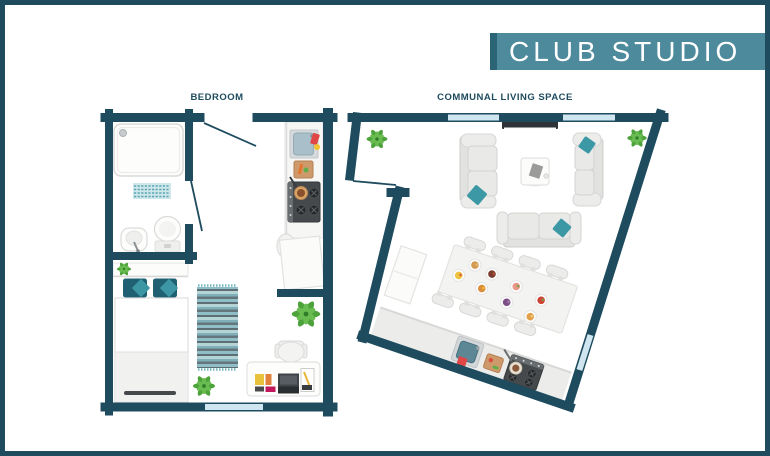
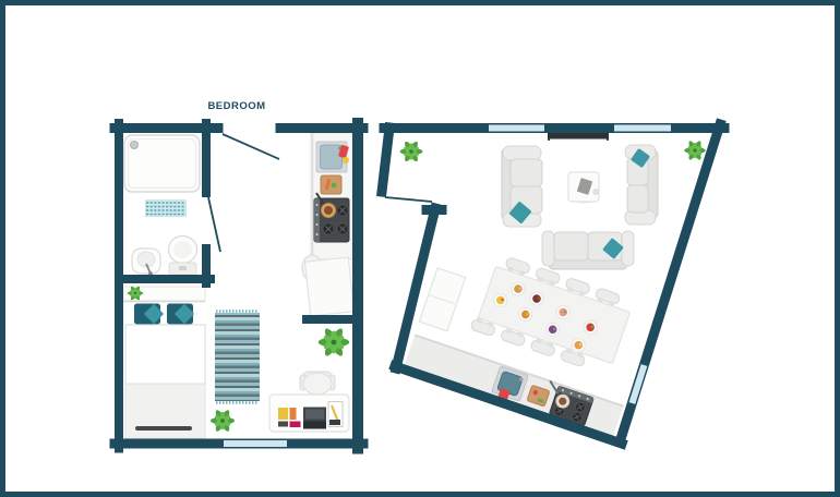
  BEDROOM
- COMMUNAL LIVING SPACE
- CLUB STUDIO
